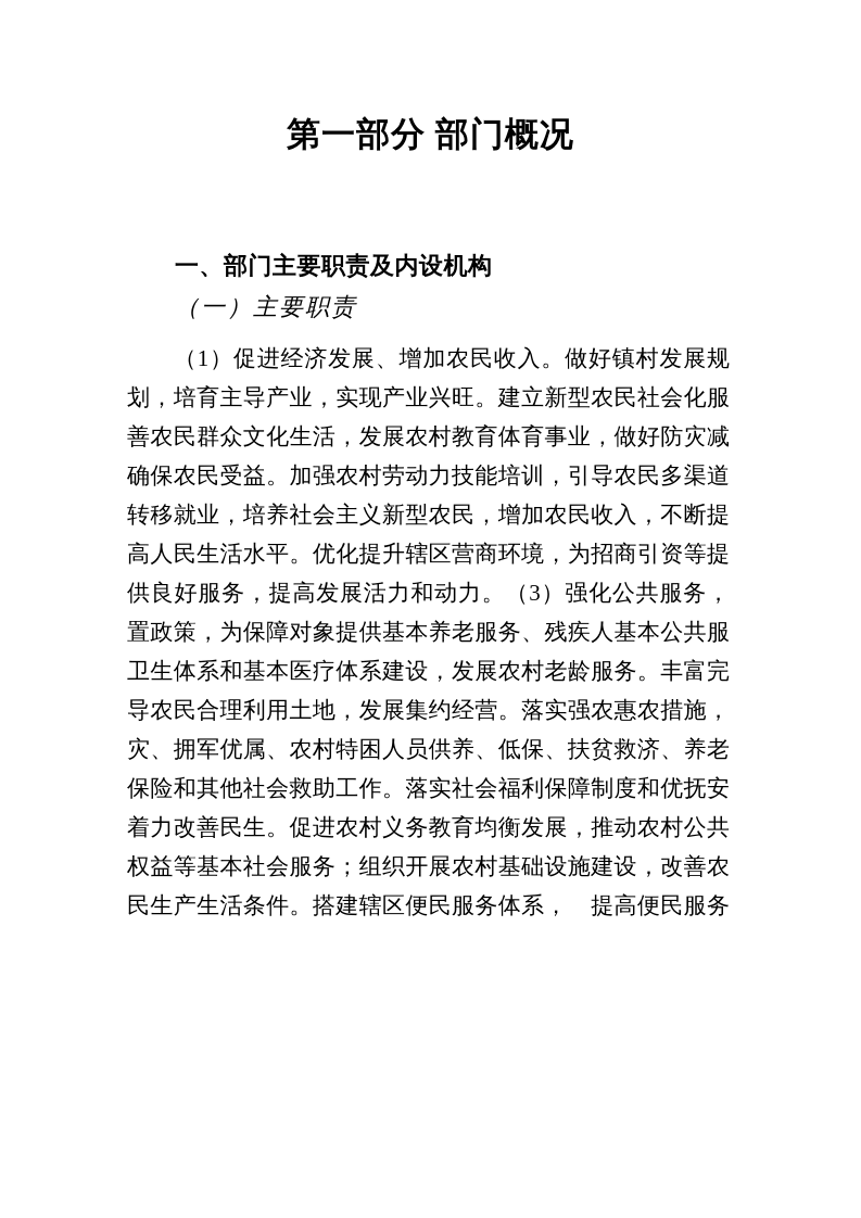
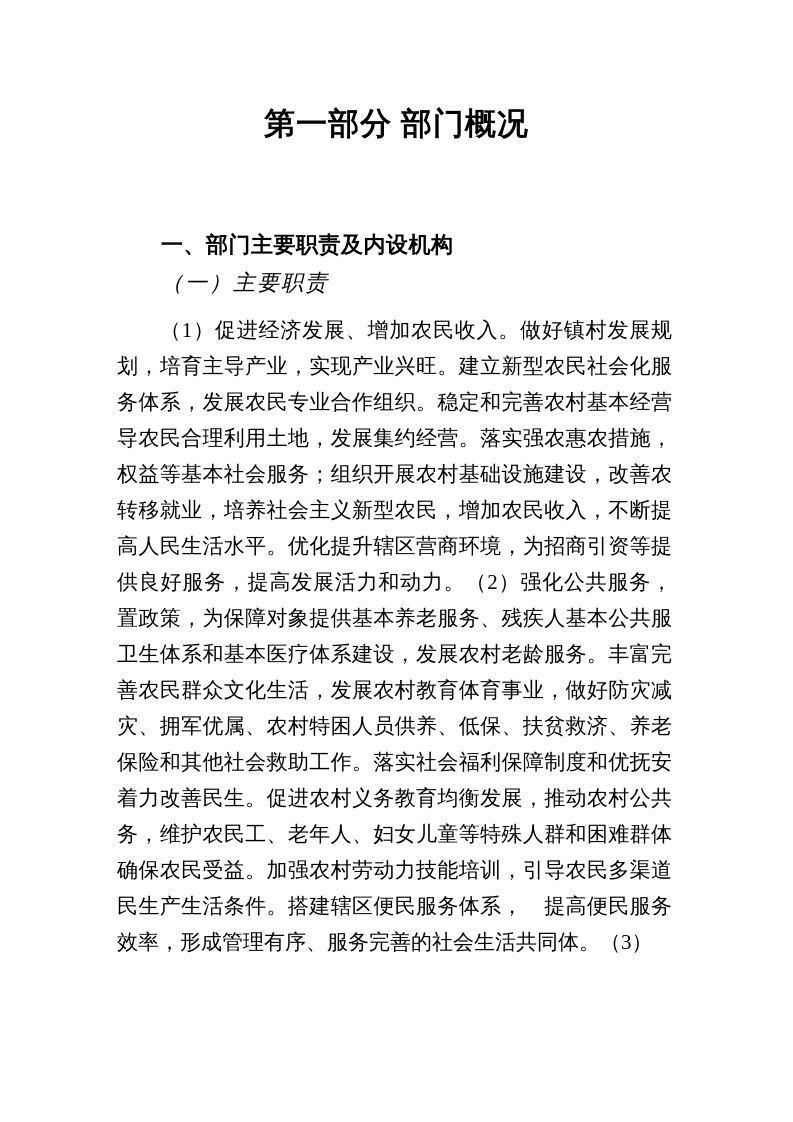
  第一部分 部门概况
  一、部门主要职责及内设机构
  （一）主要职责
  （1）促进经济发展、增加农民收入。做好镇村发展规
  划，培育主导产业，实现产业兴旺。建立新型农民社会化服
+ 务体系，发展农民专业合作组织。稳定和完善农村基本经营
- 善农民群众文化生活，发展农村教育体育事业，做好防灾减
+ 导农民合理利用土地，发展集约经营。落实强农惠农措施，
- 确保农民受益。加强农村劳动力技能培训，引导农民多渠道
+ 权益等基本社会服务；组织开展农村基础设施建设，改善农
  转移就业，培养社会主义新型农民，增加农民收入，不断提
  高人民生活水平。优化提升辖区营商环境，为招商引资等提
- 供良好服务，提高发展活力和动力。（3）强化公共服务，
+ 供良好服务，提高发展活力和动力。（2）强化公共服务，
  置政策，为保障对象提供基本养老服务、残疾人基本公共服
  卫生体系和基本医疗体系建设，发展农村老龄服务。丰富完
- 导农民合理利用土地，发展集约经营。落实强农惠农措施，
+ 善农民群众文化生活，发展农村教育体育事业，做好防灾减
  灾、拥军优属、农村特困人员供养、低保、扶贫救济、养老
  保险和其他社会救助工作。落实社会福利保障制度和优抚安
  着力改善民生。促进农村义务教育均衡发展，推动农村公共
+ 务，维护农民工、老年人、妇女儿童等特殊人群和困难群体
- 权益等基本社会服务；组织开展农村基础设施建设，改善农
+ 确保农民受益。加强农村劳动力技能培训，引导农民多渠道
  民生产生活条件。搭建辖区便民服务体系， 提高便民服务
+ 效率，形成管理有序、服务完善的社会生活共同体。（3）
